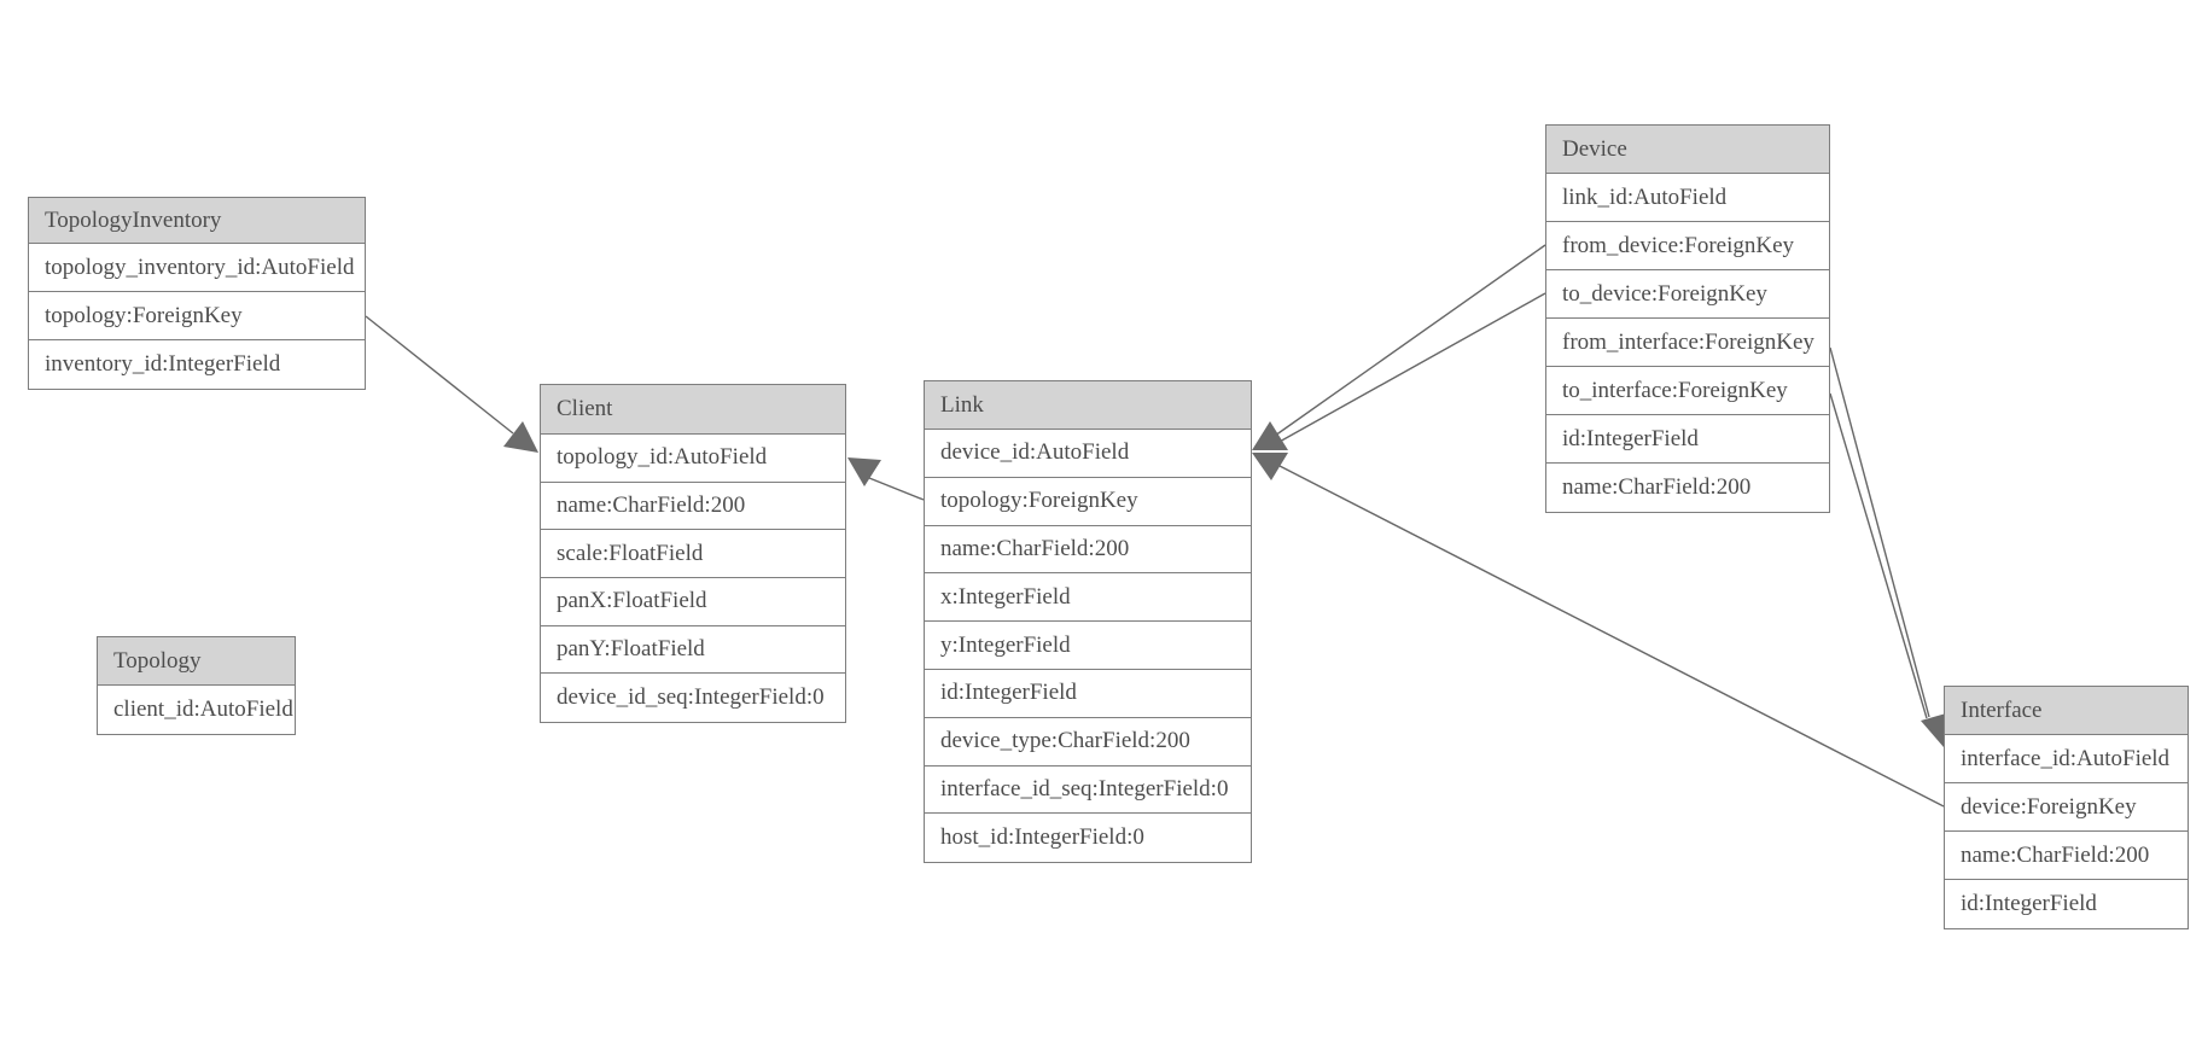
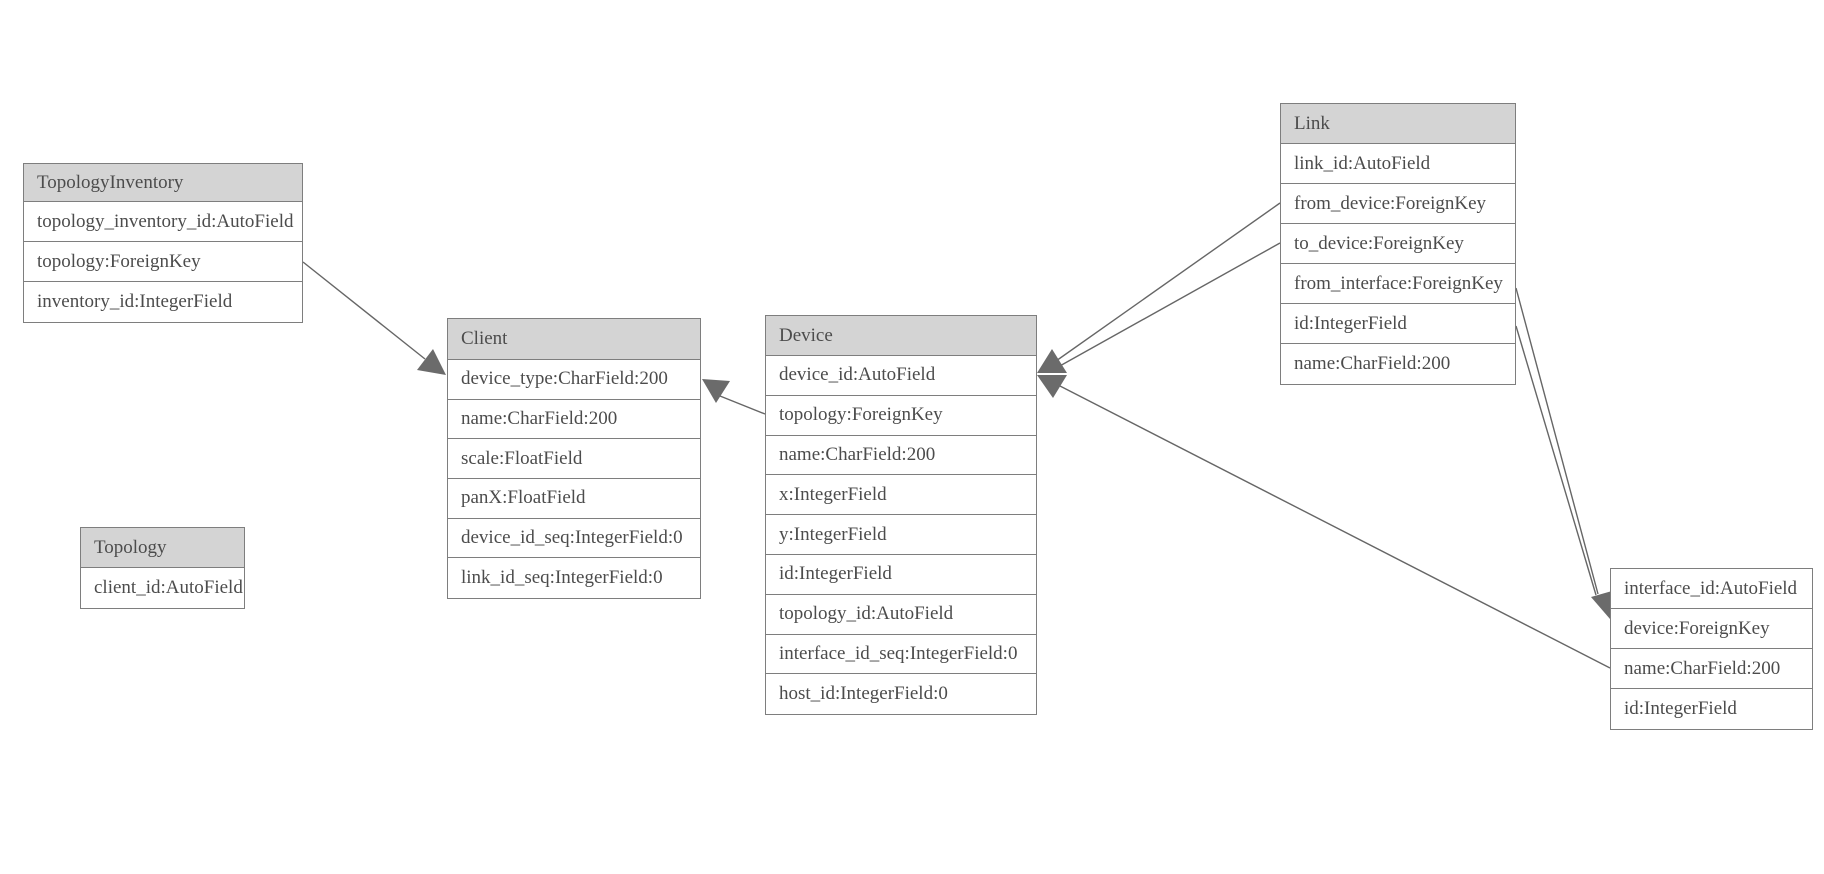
  TopologyInventory
  topology_inventory_id:AutoField
  topology:ForeignKey
  inventory_id:IntegerField
  Client
- topology_id:AutoField
+ device_type:CharField:200
  name:CharField:200
  scale:FloatField
  panX:FloatField
- panY:FloatField
  device_id_seq:IntegerField:0
+ link_id_seq:IntegerField:0
  Topology
  client_id:AutoField
- Link
+ Device
  device_id:AutoField
  topology:ForeignKey
  name:CharField:200
  x:IntegerField
  y:IntegerField
  id:IntegerField
- device_type:CharField:200
+ topology_id:AutoField
  interface_id_seq:IntegerField:0
  host_id:IntegerField:0
- Device
+ Link
  link_id:AutoField
  from_device:ForeignKey
  to_device:ForeignKey
  from_interface:ForeignKey
- to_interface:ForeignKey
  id:IntegerField
  name:CharField:200
- Interface
  interface_id:AutoField
  device:ForeignKey
  name:CharField:200
  id:IntegerField
